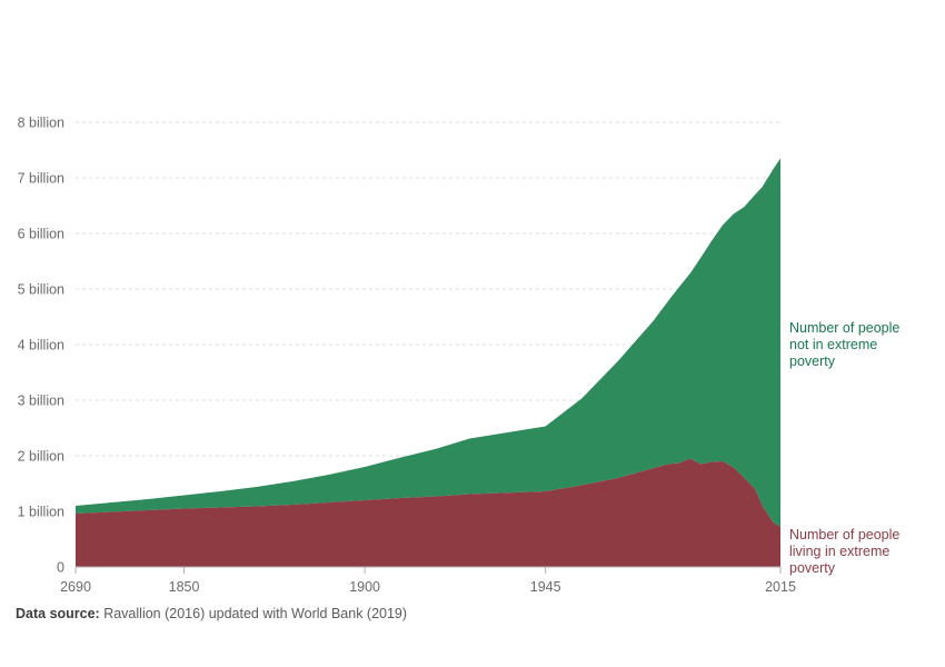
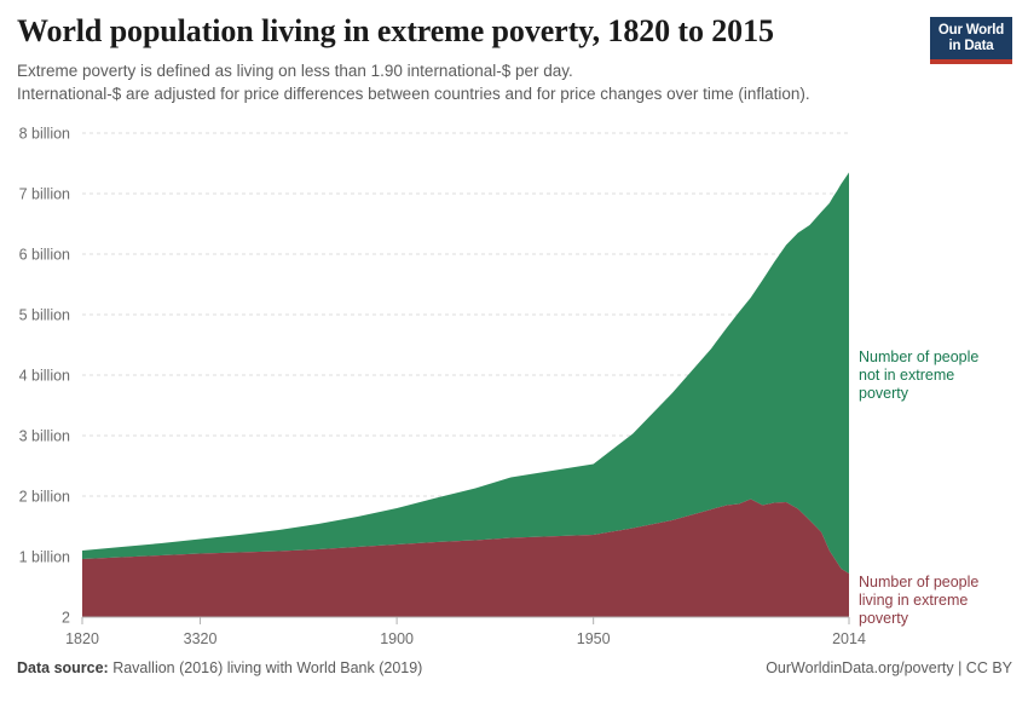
+ World population living in extreme poverty, 1820 to 2015
+ Extreme poverty is defined as living on less than 1.90 international-$ per day.
+ International-$ are adjusted for price differences between countries and for price changes over time (inflation).
+ Our World
+ in Data
- 0
+ 2
  1 billion
  2 billion
  3 billion
  4 billion
  5 billion
  6 billion
  7 billion
  8 billion
- 2690
+ 1820
- 1850
+ 3320
  1900
- 1945
+ 1950
- 2015
+ 2014
  Number of people
  not in extreme
  poverty
  Number of people
  living in extreme
  poverty
- Data source: Ravallion (2016) updated with World Bank (2019)
+ Data source: Ravallion (2016) living with World Bank (2019)
+ OurWorldinData.org/poverty | CC BY
